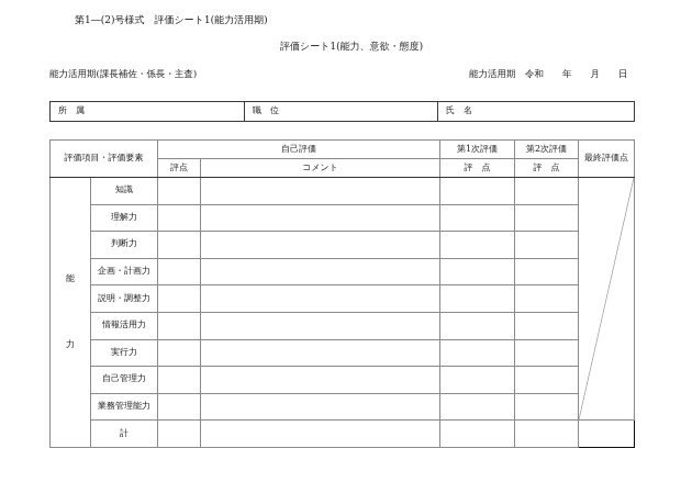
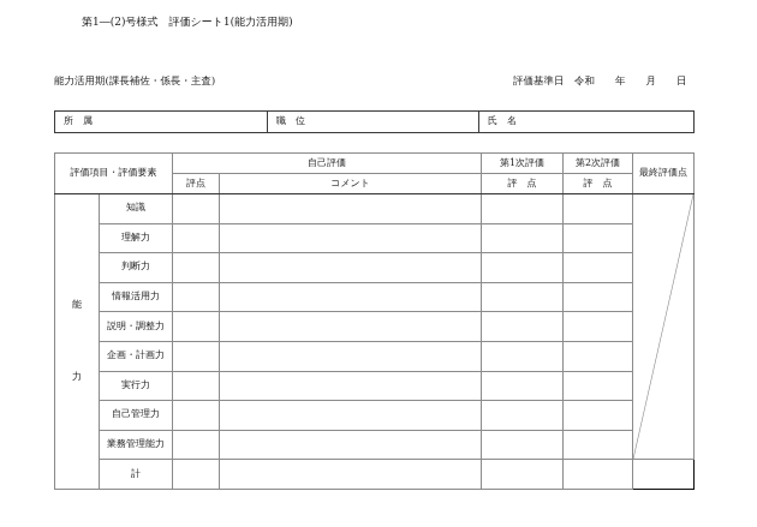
  第1―(2)号様式 評価シート1(能力活用期)
- 評価シート1(能力、意欲・態度)
  能力活用期(課長補佐・係長・主査)
- 能力活用期 令和 年 月 日
+ 評価基準日 令和 年 月 日
  所 属	職 位	氏 名
  評価項目・評価要素	自己評価	第1次評価	第2次評価	最終評価点
  評点	コメント	評 点	評 点
  能 力	知識
  理解力
  判断力
- 企画・計画力
+ 情報活用力
  説明・調整力
- 情報活用力
+ 企画・計画力
  実行力
  自己管理力
  業務管理能力
  計
